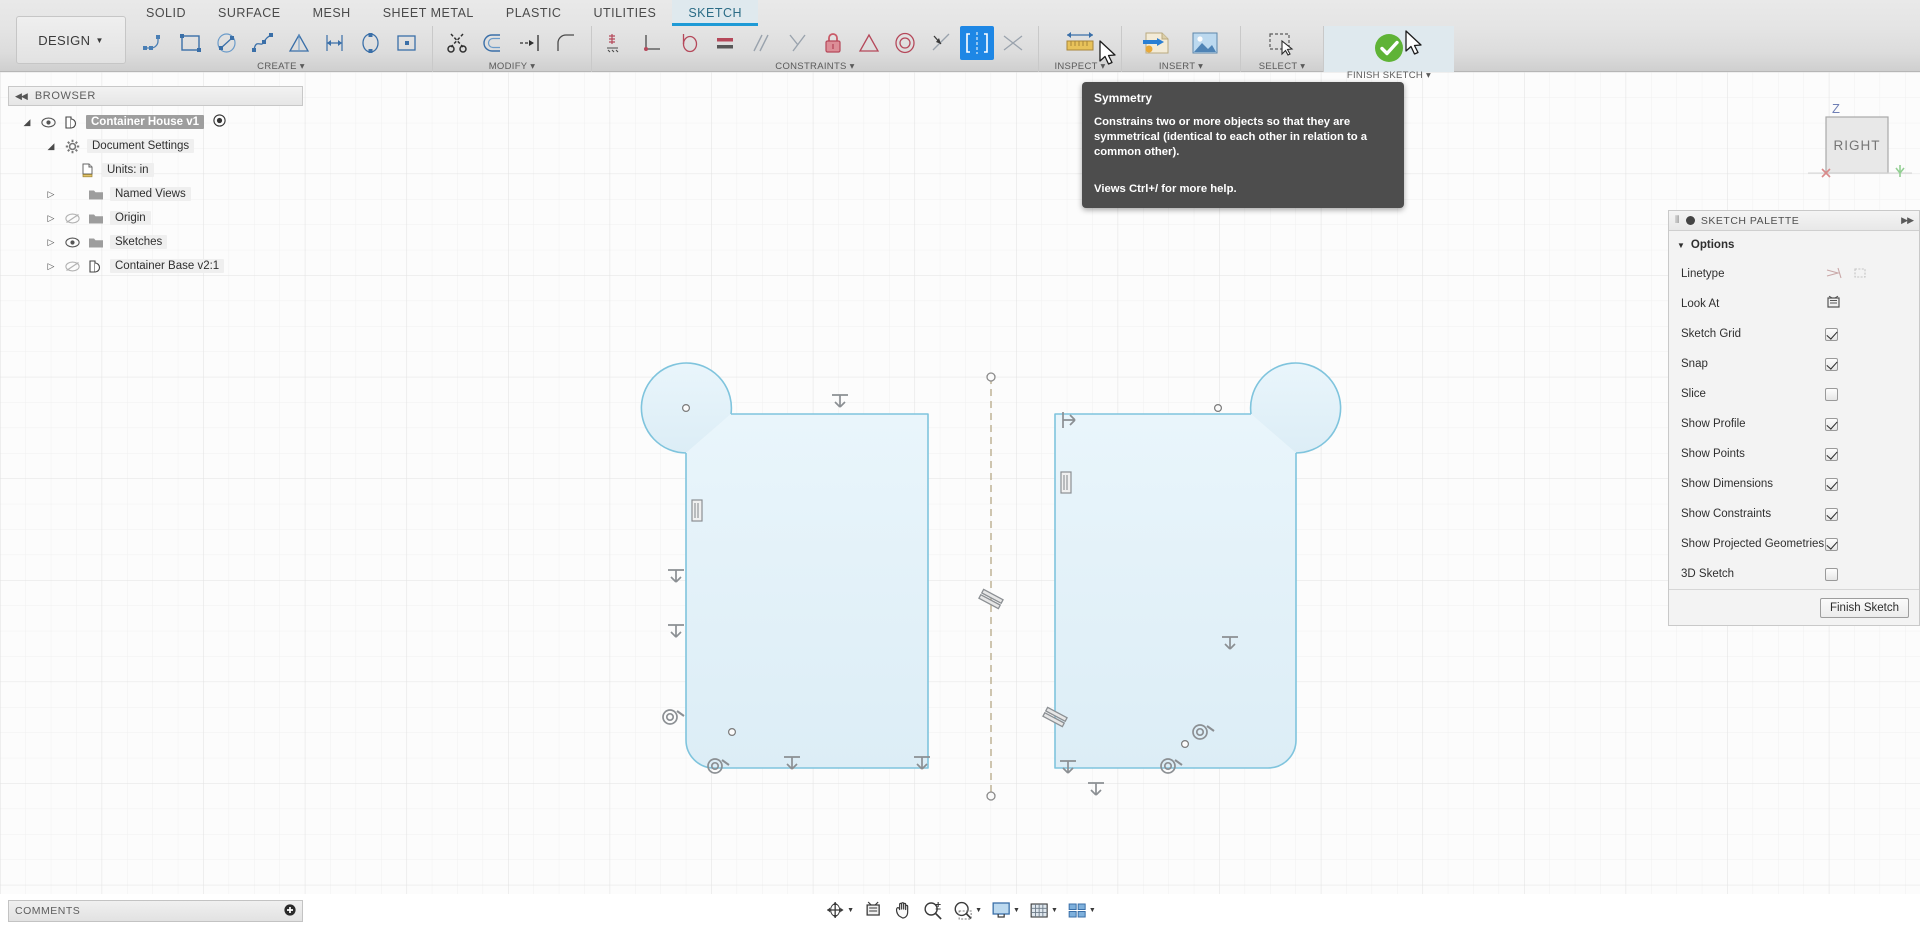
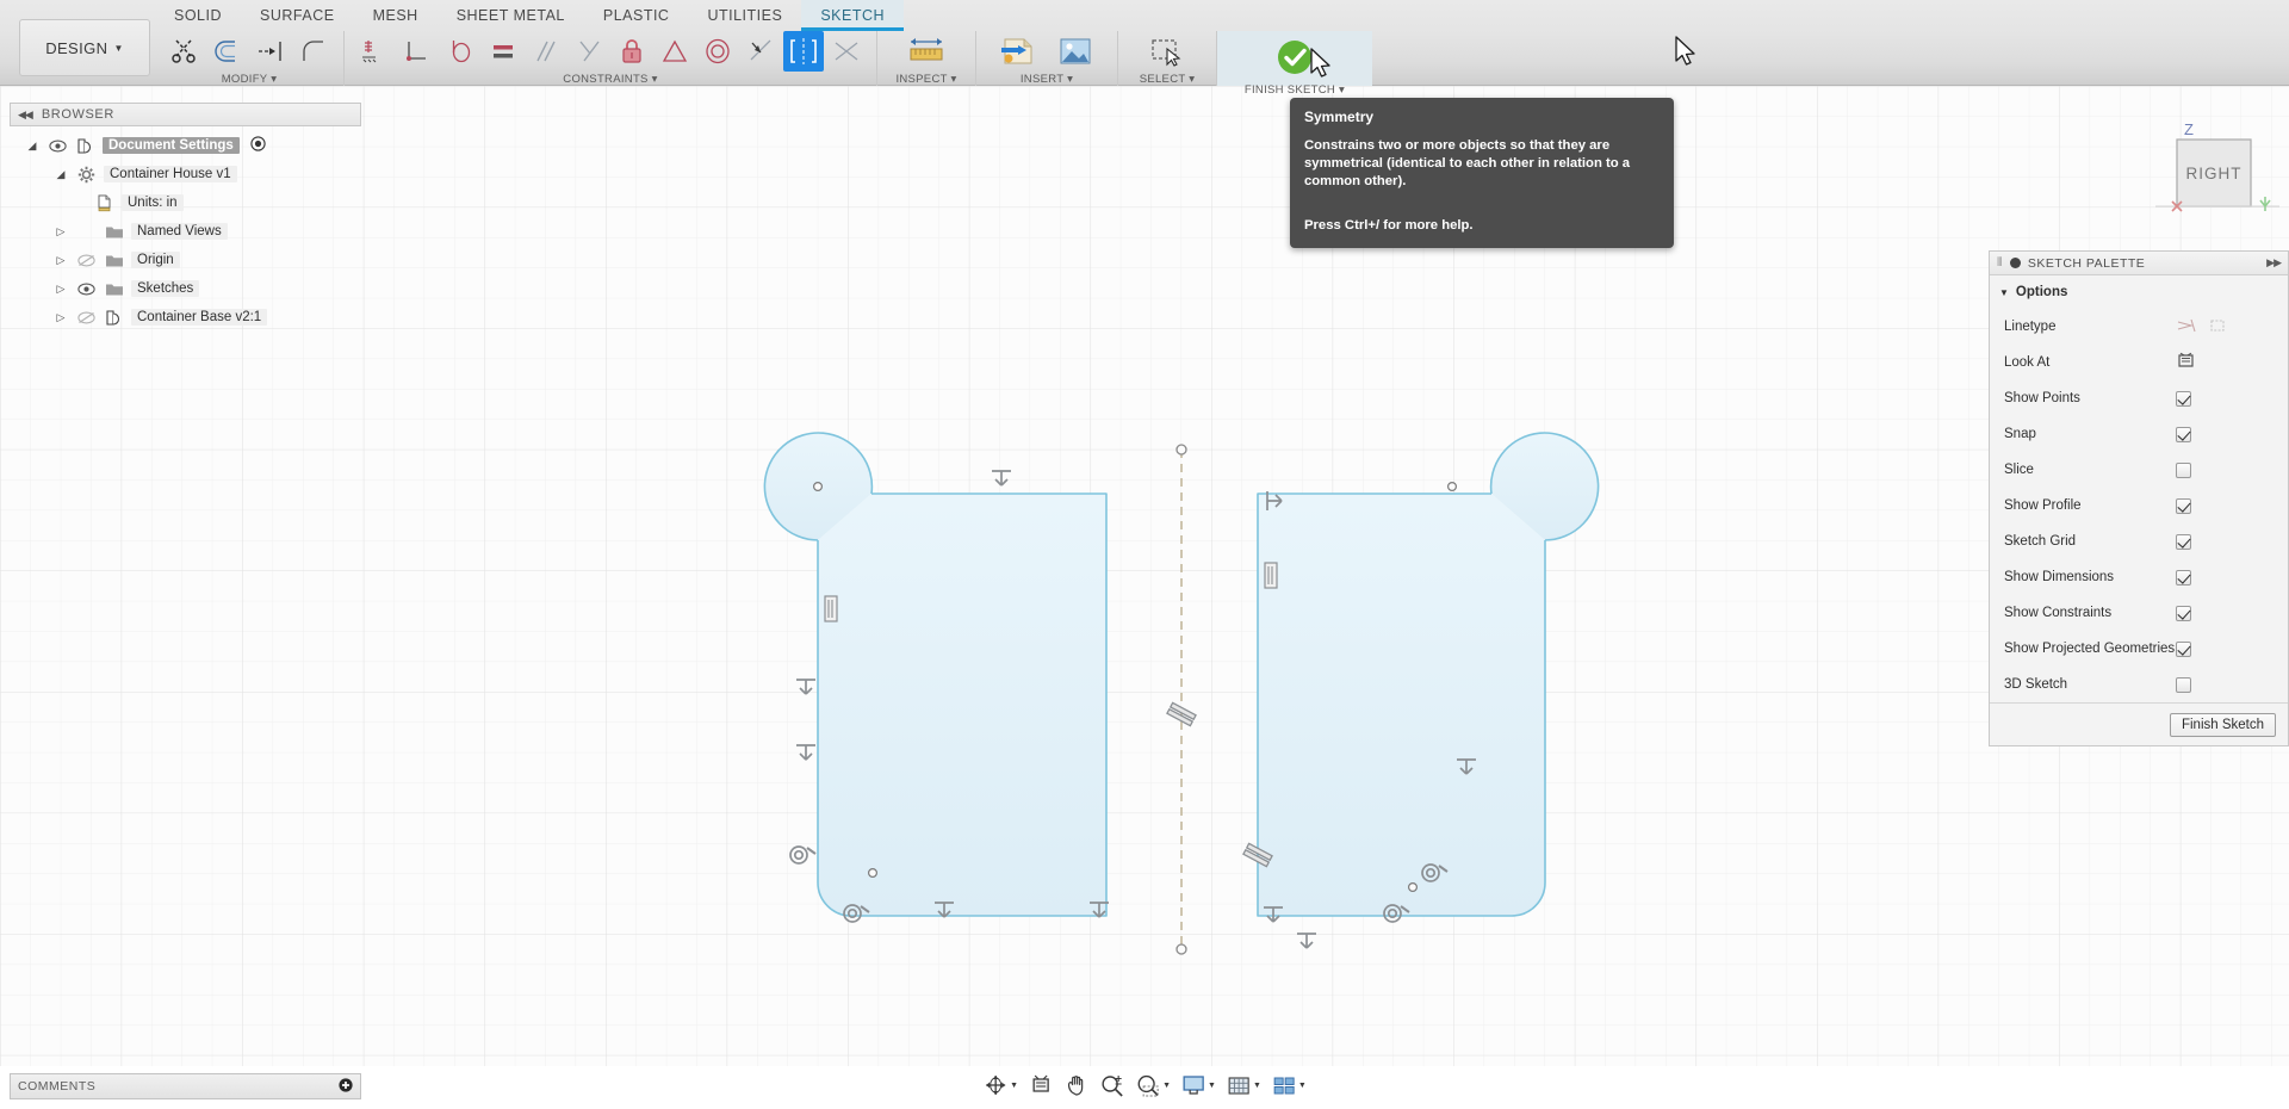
  DESIGN
  ▼
  SOLID
  SURFACE
  MESH
  SHEET METAL
  PLASTIC
  UTILITIES
  SKETCH
- CREATE ▾
  MODIFY ▾
  CONSTRAINTS ▾
  INSPECT ▾
  INSERT ▾
  SELECT ▾
  FINISH SKETCH ▾
  ◀◀
  BROWSER
  ◢
- Container House v1
+ Document Settings
  ◢
- Document Settings
+ Container House v1
  Units: in
  ▷
  Named Views
  ▷
  Origin
  ▷
  Sketches
  ▷
  Container Base v2:1
  Symmetry
  Constrains two or more objects so that they are symmetrical (identical to each other in relation to a common other).
- Views Ctrl+/ for more help.
+ Press Ctrl+/ for more help.
  Z
  RIGHT
  ⦀
  SKETCH PALETTE
  ▶▶
  ▼
  Options
  Linetype
  Look At
- Sketch Grid
+ Show Points
  Snap
  Slice
  Show Profile
- Show Points
+ Sketch Grid
  Show Dimensions
  Show Constraints
  Show Projected Geometries
  3D Sketch
  Finish Sketch
  COMMENTS
